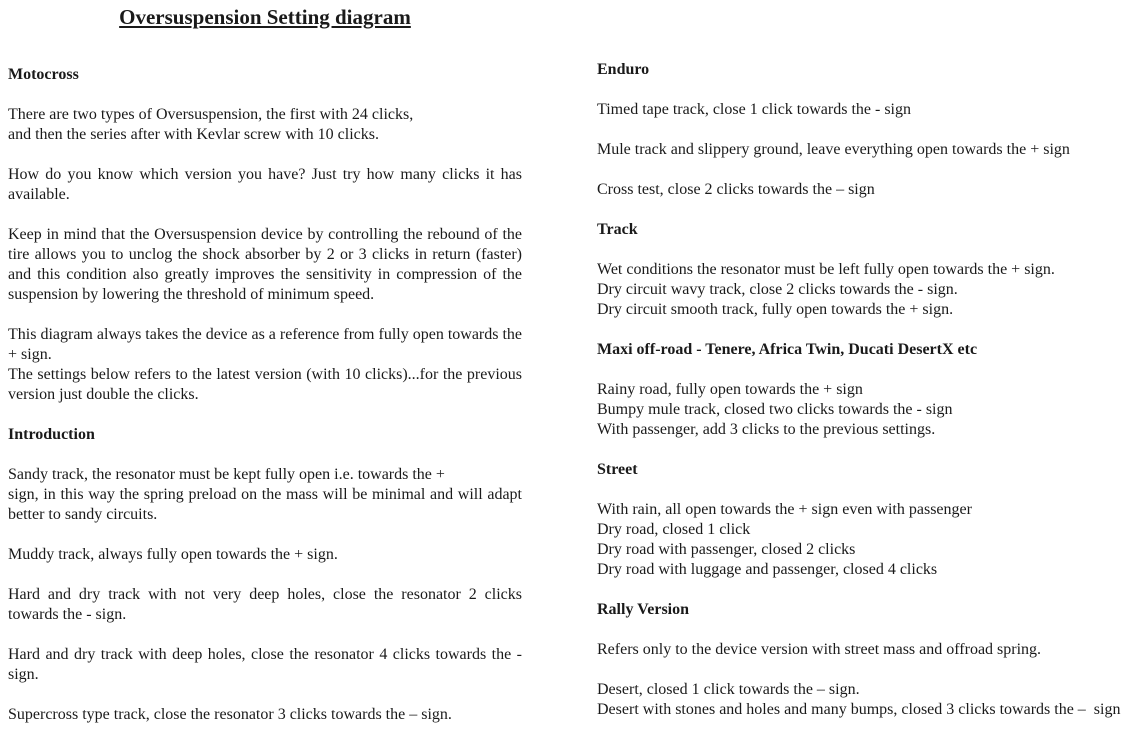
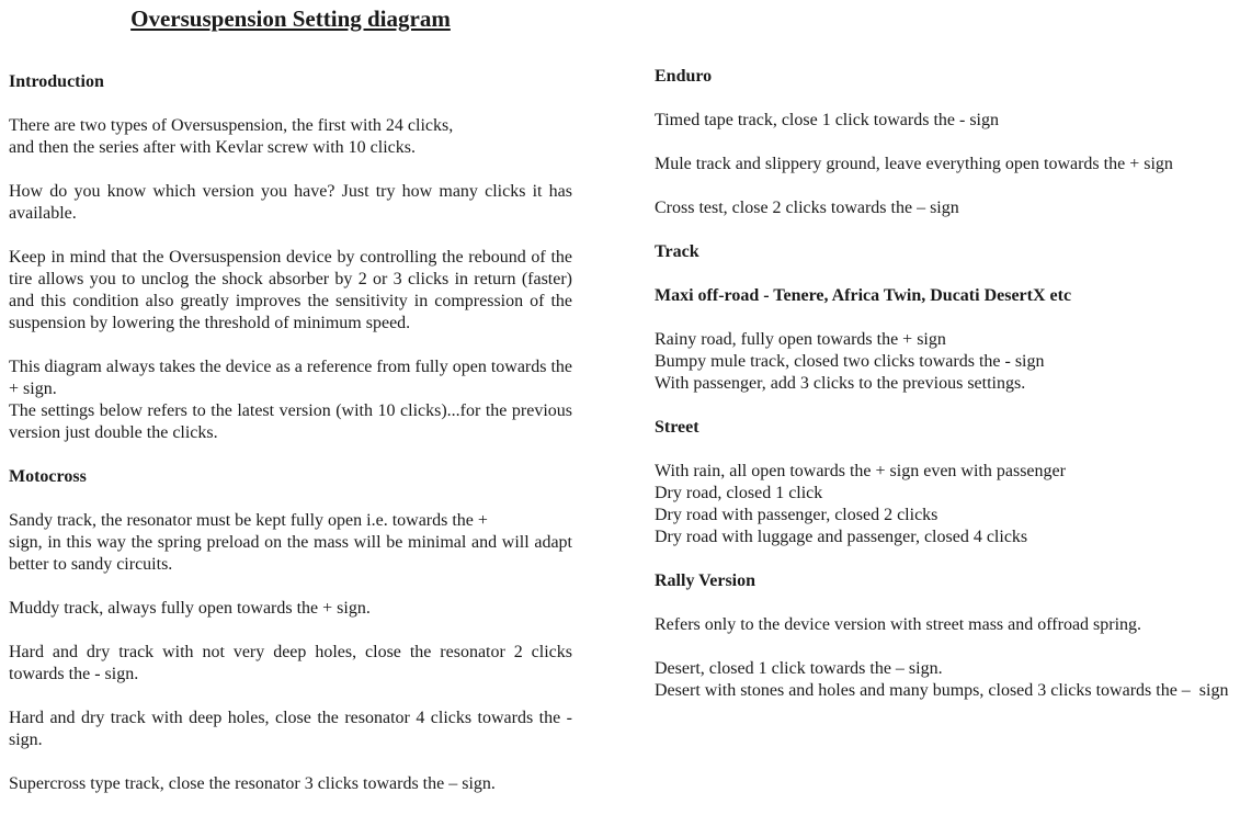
  Oversuspension Setting diagram
- Motocross
+ Introduction
  There are two types of Oversuspension, the first with 24 clicks,
  and then the series after with Kevlar screw with 10 clicks.
  How do you know which version you have? Just try how many clicks it has available.
  Keep in mind that the Oversuspension device by controlling the rebound of the tire allows you to unclog the shock absorber by 2 or 3 clicks in return (faster) and this condition also greatly improves the sensitivity in compression of the suspension by lowering the threshold of minimum speed.
  This diagram always takes the device as a reference from fully open towards the + sign.
  The settings below refers to the latest version (with 10 clicks)...for the previous version just double the clicks.
- Introduction
+ Motocross
  Sandy track, the resonator must be kept fully open i.e. towards the +
  sign, in this way the spring preload on the mass will be minimal and will adapt better to sandy circuits.
  Muddy track, always fully open towards the + sign.
  Hard and dry track with not very deep holes, close the resonator 2 clicks towards the - sign.
  Hard and dry track with deep holes, close the resonator 4 clicks towards the - sign.
  Supercross type track, close the resonator 3 clicks towards the – sign.
  Enduro
  Timed tape track, close 1 click towards the - sign
  Mule track and slippery ground, leave everything open towards the + sign
  Cross test, close 2 clicks towards the – sign
  Track
- Wet conditions the resonator must be left fully open towards the + sign.
- Dry circuit wavy track, close 2 clicks towards the - sign.
- Dry circuit smooth track, fully open towards the + sign.
  Maxi off-road - Tenere, Africa Twin, Ducati DesertX etc
  Rainy road, fully open towards the + sign
  Bumpy mule track, closed two clicks towards the - sign
  With passenger, add 3 clicks to the previous settings.
  Street
  With rain, all open towards the + sign even with passenger
  Dry road, closed 1 click
  Dry road with passenger, closed 2 clicks
  Dry road with luggage and passenger, closed 4 clicks
  Rally Version
  Refers only to the device version with street mass and offroad spring.
  Desert, closed 1 click towards the – sign.
  Desert with stones and holes and many bumps, closed 3 clicks towards the – sign
